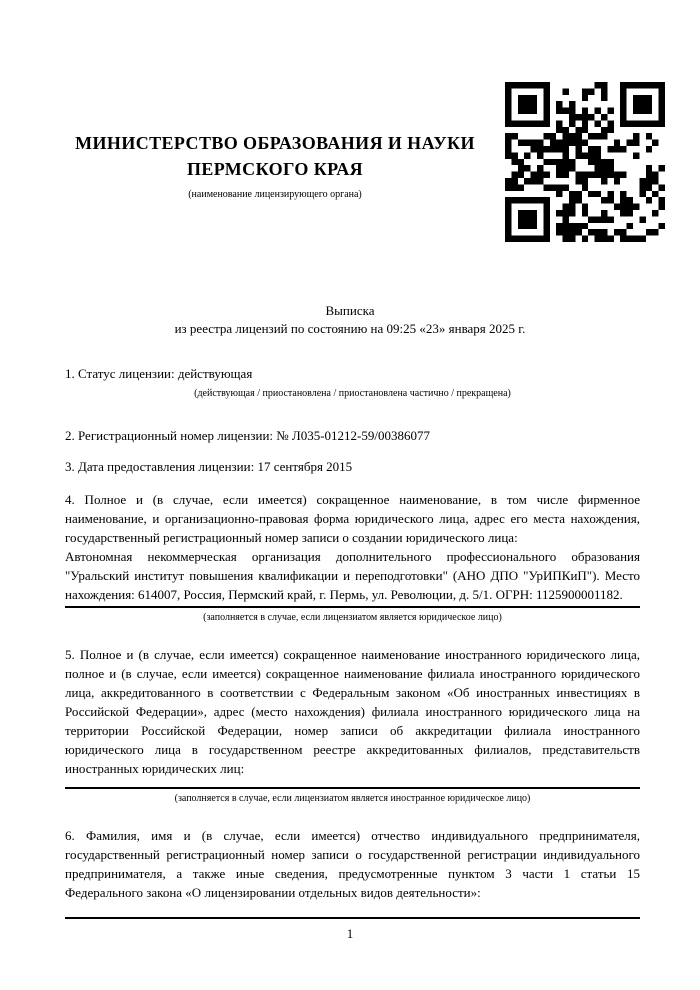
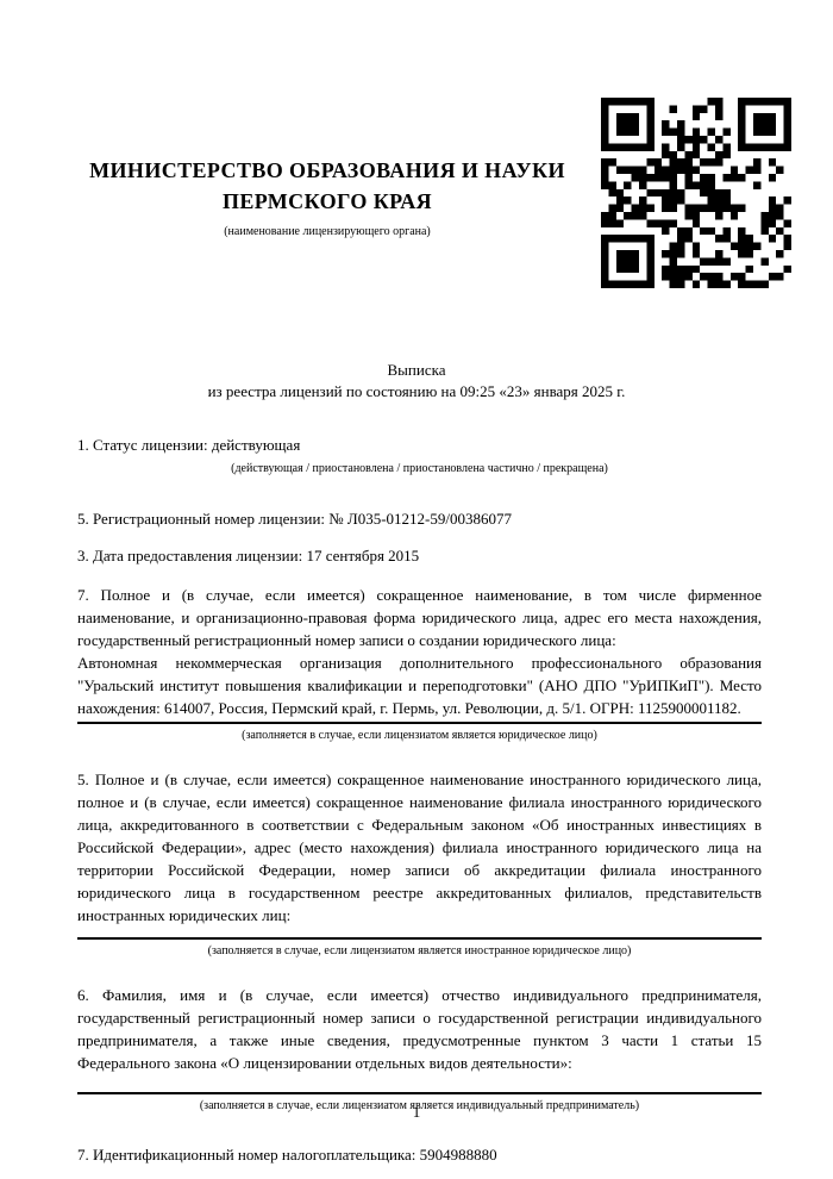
  МИНИСТЕРСТВО ОБРАЗОВАНИЯ И НАУКИ
  ПЕРМСКОГО КРАЯ
  (наименование лицензирующего органа)
  Выписка
  из реестра лицензий по состоянию на 09:25 «23» января 2025 г.
  1. Статус лицензии: действующая
  (действующая / приостановлена / приостановлена частично / прекращена)
- 2. Регистрационный номер лицензии: № Л035-01212-59/00386077
+ 5. Регистрационный номер лицензии: № Л035-01212-59/00386077
  3. Дата предоставления лицензии: 17 сентября 2015
- 4. Полное и (в случае, если имеется) сокращенное наименование, в том числе фирменное наименование, и организационно-правовая форма юридического лица, адрес его места нахождения, государственный регистрационный номер записи о создании юридического лица:
+ 7. Полное и (в случае, если имеется) сокращенное наименование, в том числе фирменное наименование, и организационно-правовая форма юридического лица, адрес его места нахождения, государственный регистрационный номер записи о создании юридического лица:
  Автономная некоммерческая организация дополнительного профессионального образования "Уральский институт повышения квалификации и переподготовки" (АНО ДПО "УрИПКиП"). Место нахождения: 614007, Россия, Пермский край, г. Пермь, ул. Революции, д. 5/1. ОГРН: 1125900001182.
  (заполняется в случае, если лицензиатом является юридическое лицо)
  5. Полное и (в случае, если имеется) сокращенное наименование иностранного юридического лица, полное и (в случае, если имеется) сокращенное наименование филиала иностранного юридического лица, аккредитованного в соответствии с Федеральным законом «Об иностранных инвестициях в Российской Федерации», адрес (место нахождения) филиала иностранного юридического лица на территории Российской Федерации, номер записи об аккредитации филиала иностранного юридического лица в государственном реестре аккредитованных филиалов, представительств иностранных юридических лиц:
  (заполняется в случае, если лицензиатом является иностранное юридическое лицо)
  6. Фамилия, имя и (в случае, если имеется) отчество индивидуального предпринимателя, государственный регистрационный номер записи о государственной регистрации индивидуального предпринимателя, а также иные сведения, предусмотренные пунктом 3 части 1 статьи 15 Федерального закона «О лицензировании отдельных видов деятельности»:
+ (заполняется в случае, если лицензиатом является индивидуальный предприниматель)
+ 7. Идентификационный номер налогоплательщика: 5904988880
  1
